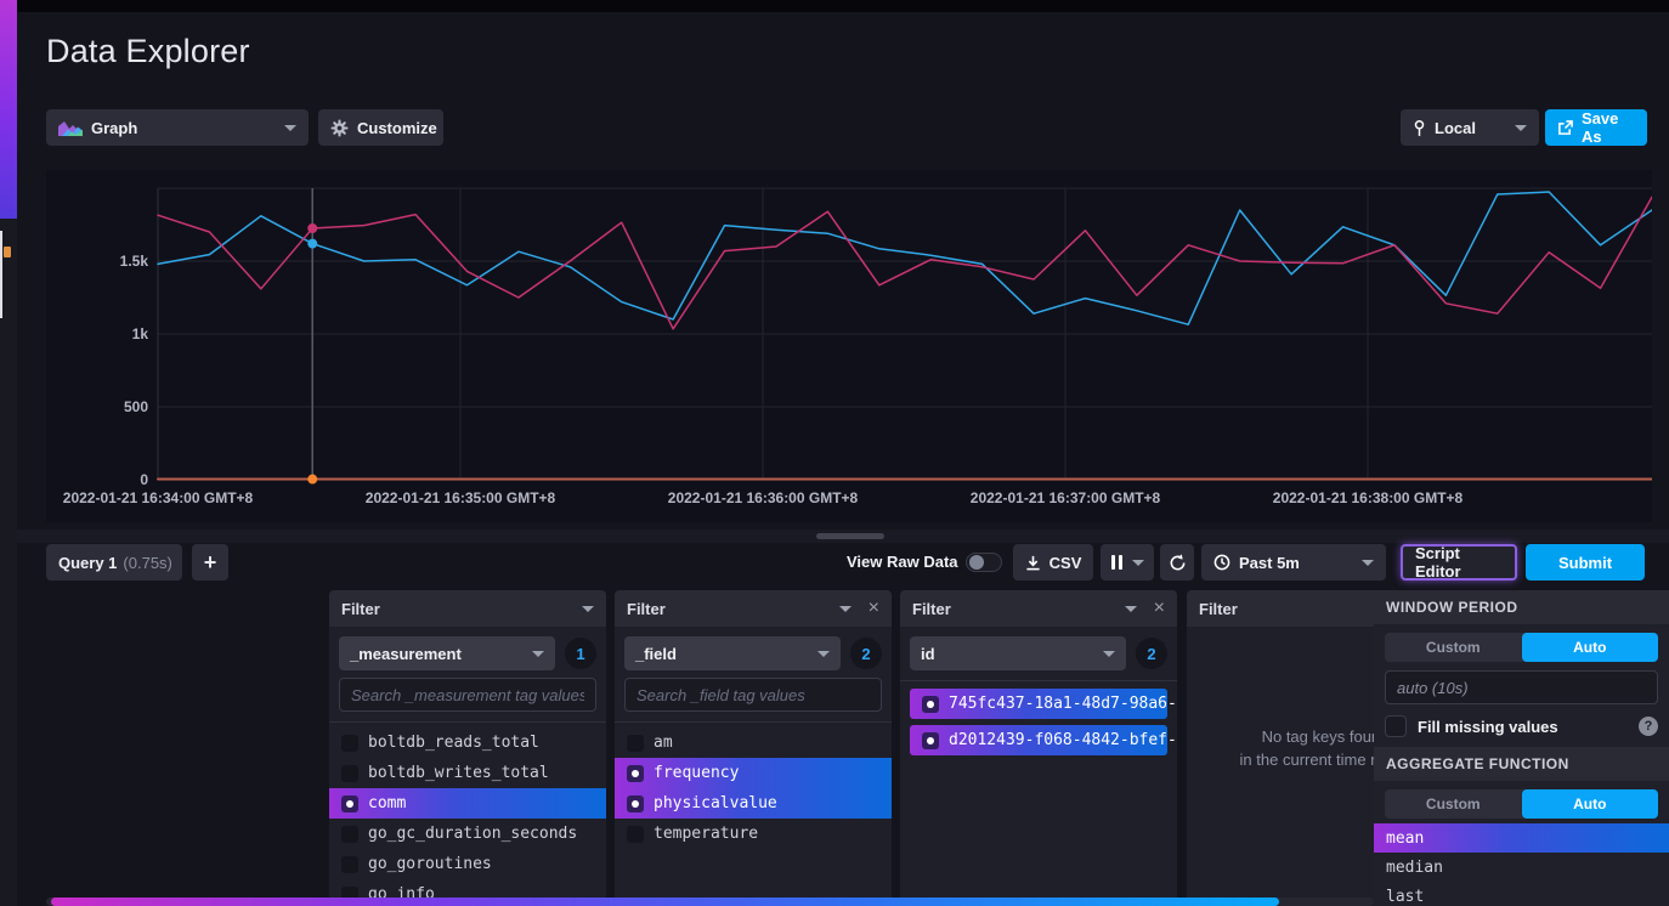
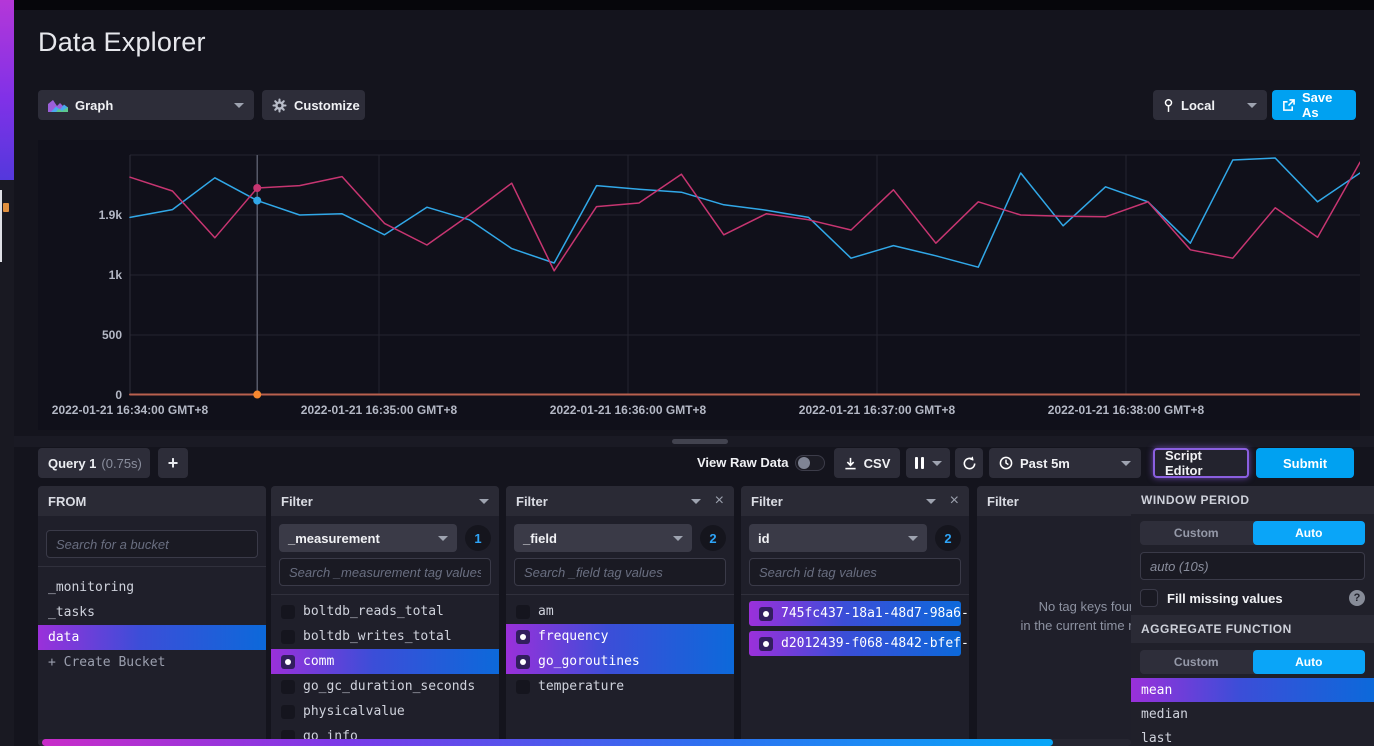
  Data Explorer
  Graph
  Customize
  Local
  Save As
  0
  500
  1k
- 1.5k
+ 1.9k
  2022-01-21 16:34:00 GMT+8
  2022-01-21 16:35:00 GMT+8
  2022-01-21 16:36:00 GMT+8
  2022-01-21 16:37:00 GMT+8
  2022-01-21 16:38:00 GMT+8
  Query 1
  (0.75s)
  +
  View Raw Data
  CSV
  Past 5m
  Script Editor
  Submit
+ FROM
+ Search for a bucket
+ _monitoring
+ _tasks
+ data
+ + Create Bucket
  Filter
  _measurement
  1
  Search _measurement tag values
  boltdb_reads_total
  boltdb_writes_total
  comm
  go_gc_duration_seconds
- go_goroutines
+ physicalvalue
  go_info
  Filter
  ×
  _field
  2
  Search _field tag values
  am
  frequency
- physicalvalue
+ go_goroutines
  temperature
  Filter
  ×
  id
  2
+ Search id tag values
  745fc437-18a1-48d7-98a6-
  d2012439-f068-4842-bfef-
  Filter
  No tag keys fou
  in the current time
  WINDOW PERIOD
  Custom
  Auto
  auto (10s)
  Fill missing values
  AGGREGATE FUNCTION
  Custom
  Auto
  mean
  median
  last
